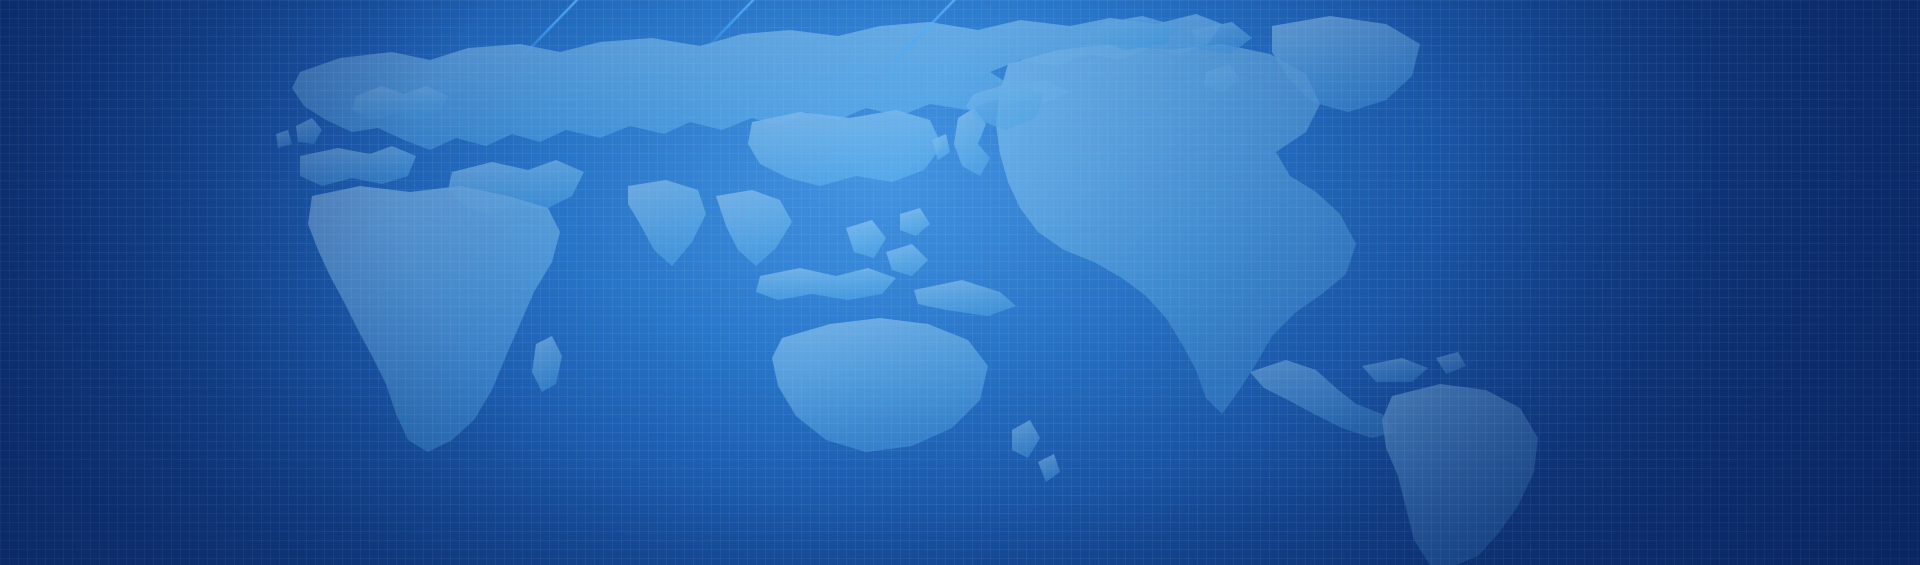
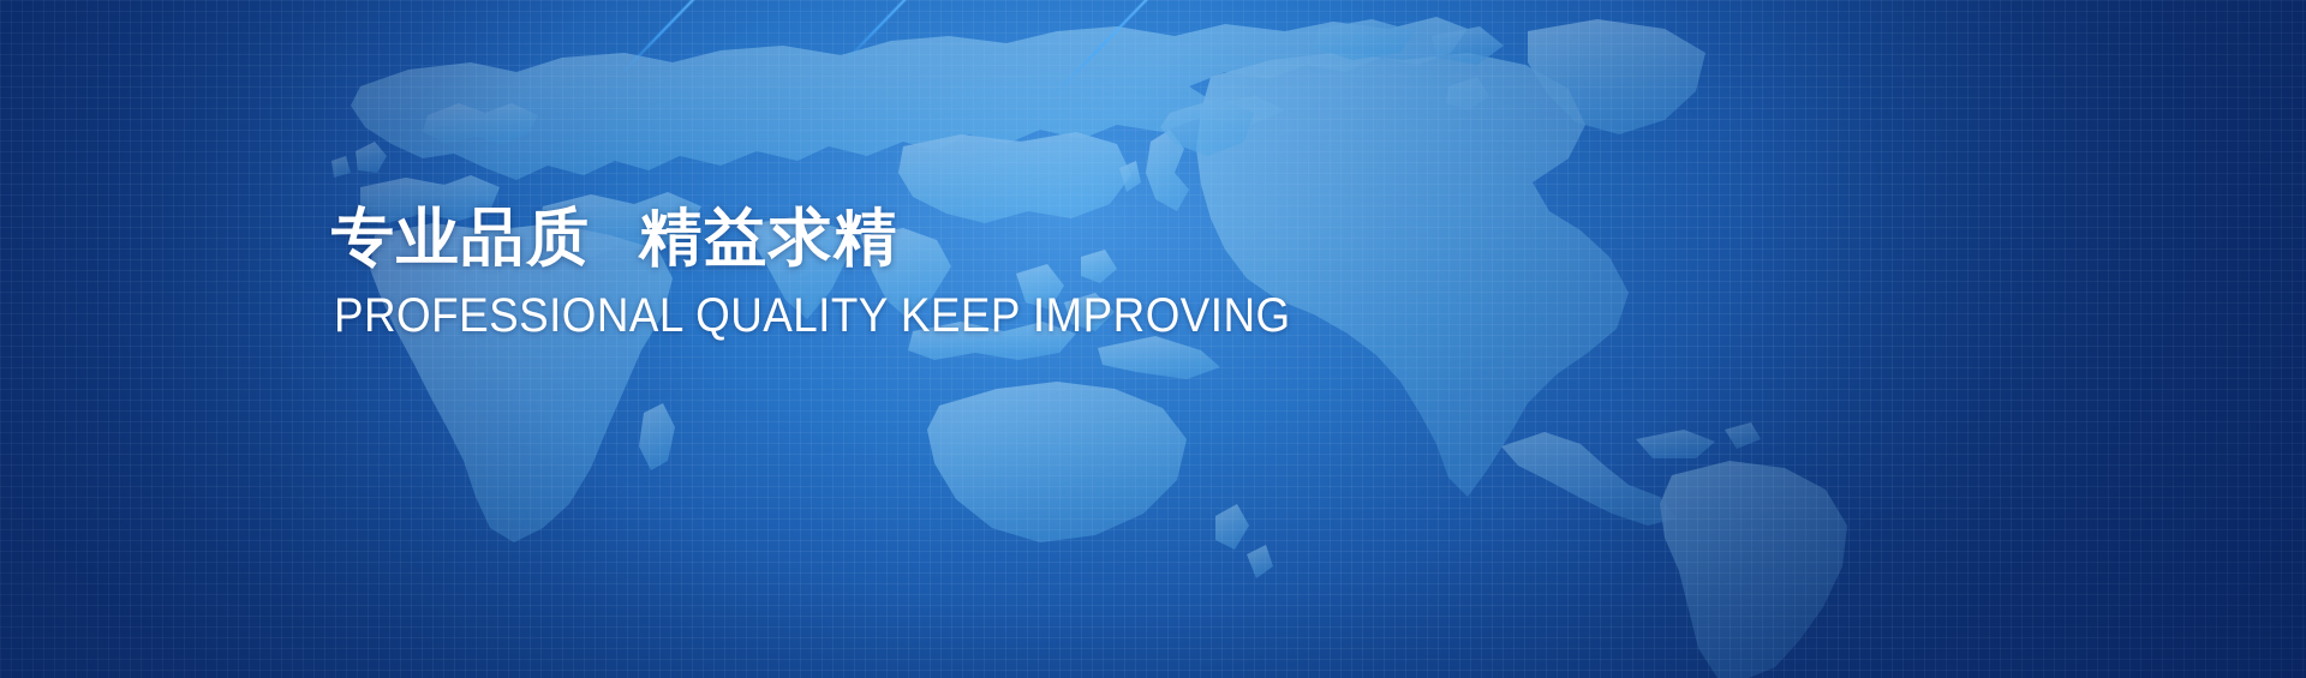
+ 专业品质 精益求精
+ PROFESSIONAL QUALITY KEEP IMPROVING
